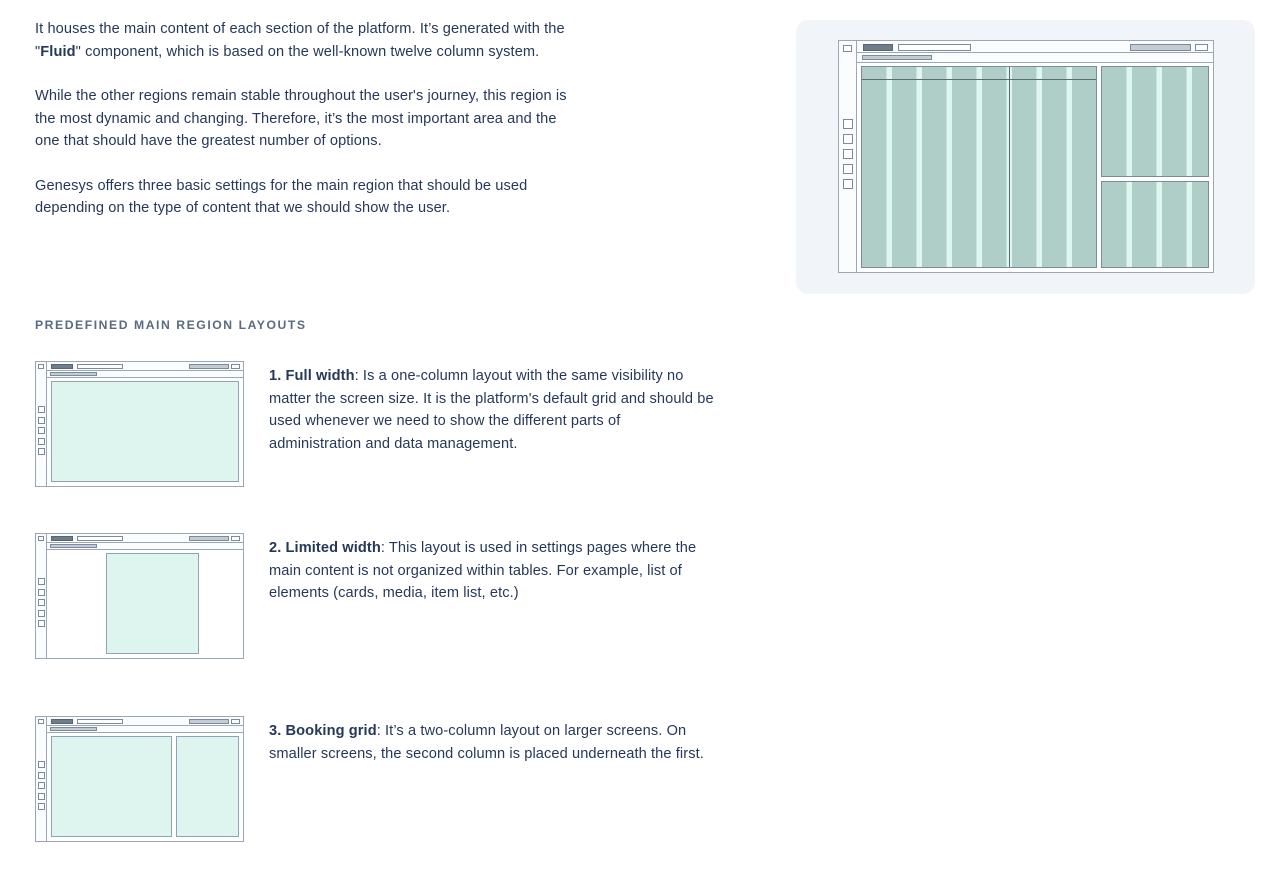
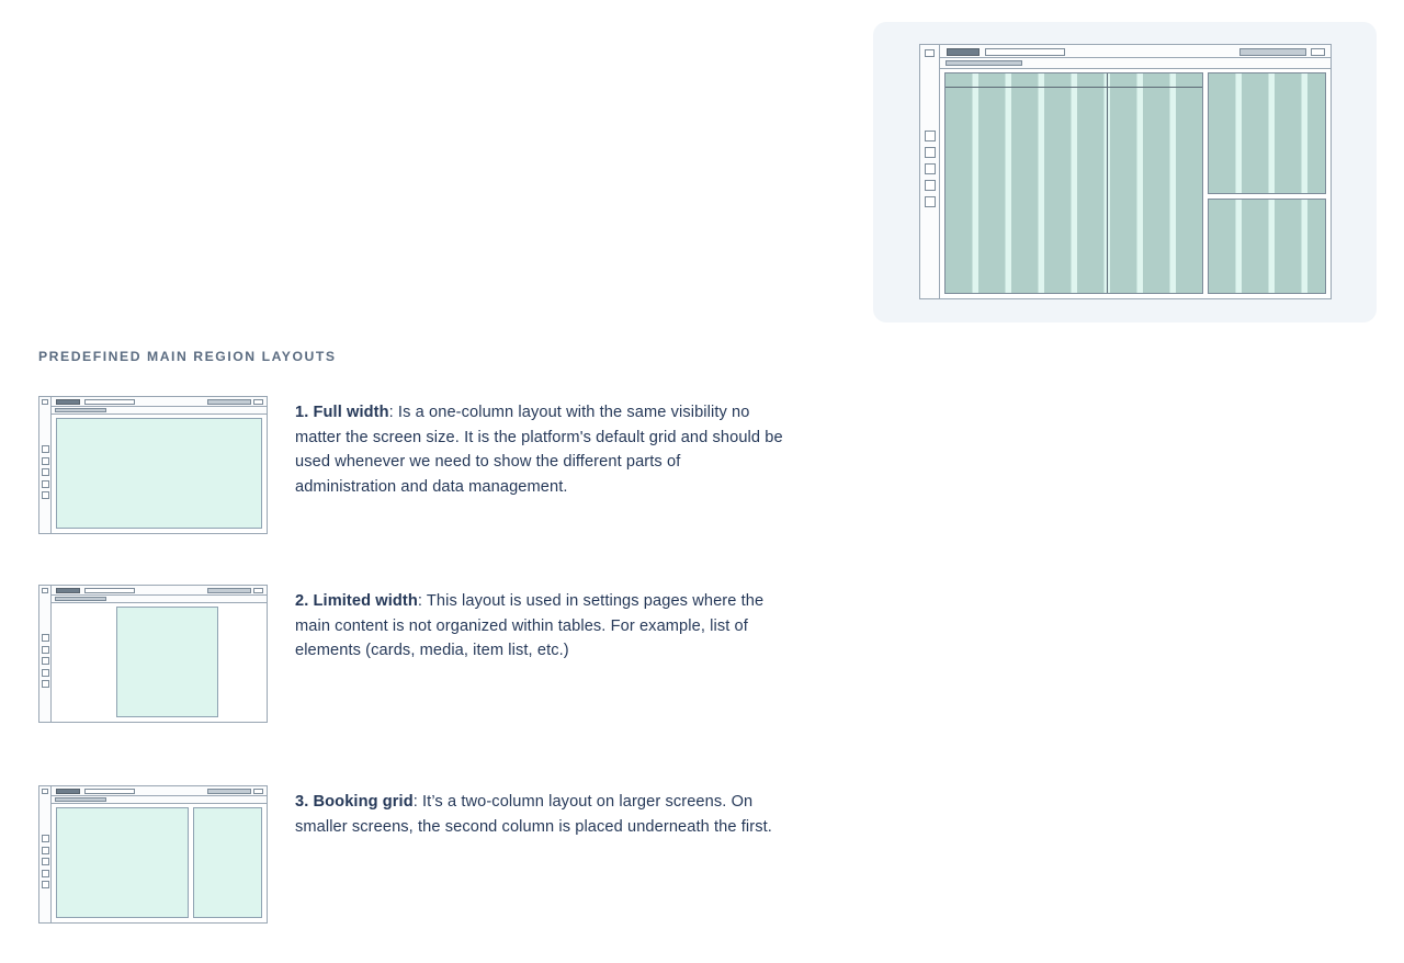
- It houses the main content of each section of the platform. It’s generated with the "Fluid" component, which is based on the well-known twelve column system.
- While the other regions remain stable throughout the user's journey, this region is the most dynamic and changing. Therefore, it’s the most important area and the one that should have the greatest number of options.
- Genesys offers three basic settings for the main region that should be used depending on the type of content that we should show the user.
  PREDEFINED MAIN REGION LAYOUTS
  1. Full width: Is a one-column layout with the same visibility no matter the screen size. It is the platform's default grid and should be used whenever we need to show the different parts of administration and data management.
  2. Limited width: This layout is used in settings pages where the main content is not organized within tables. For example, list of elements (cards, media, item list, etc.)
  3. Booking grid: It’s a two-column layout on larger screens. On smaller screens, the second column is placed underneath the first.
